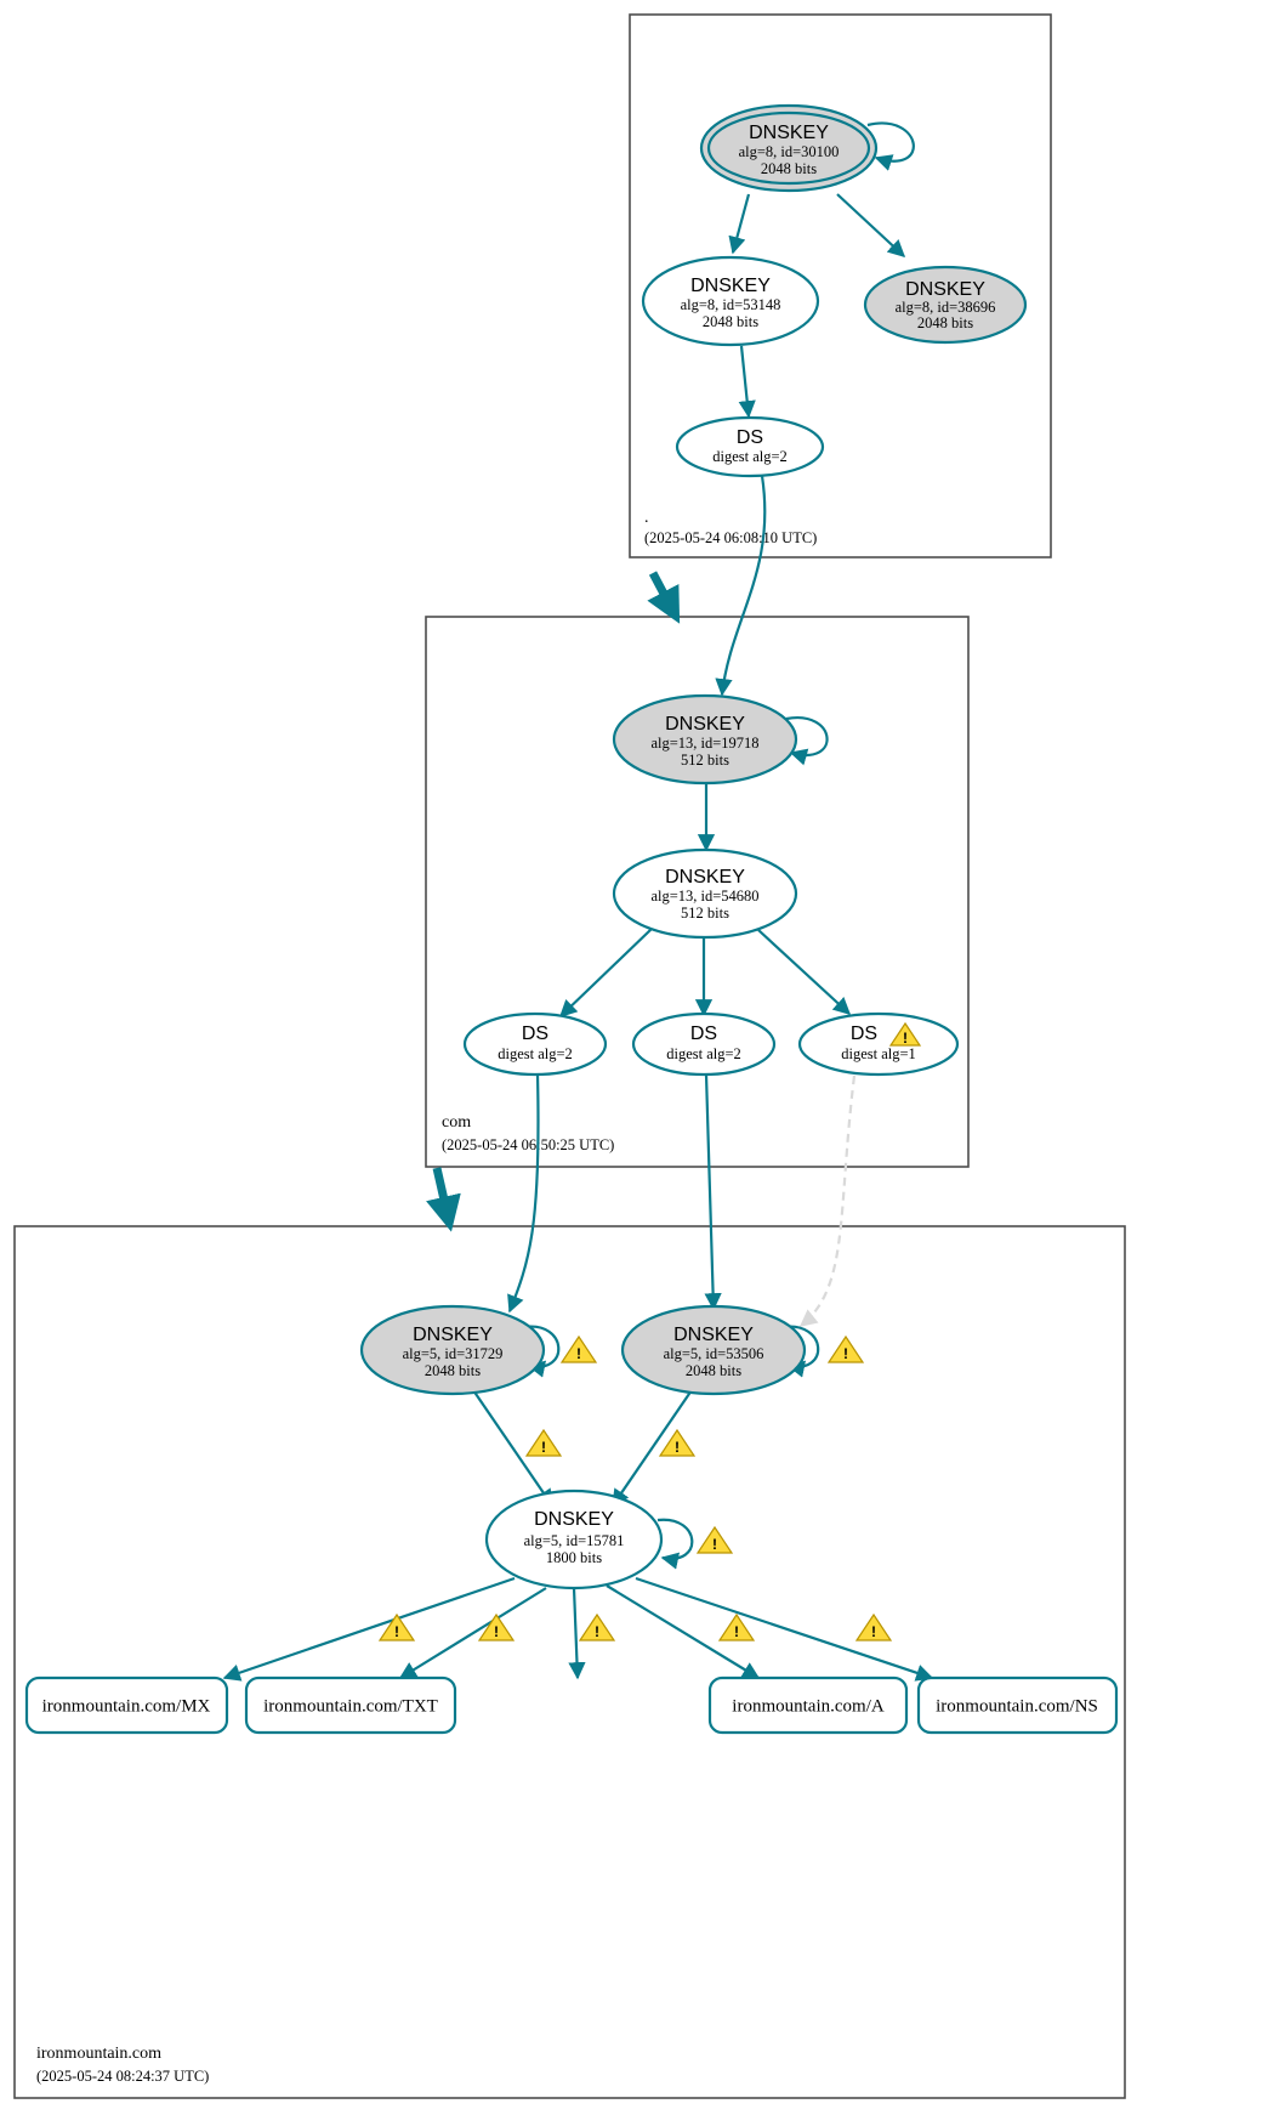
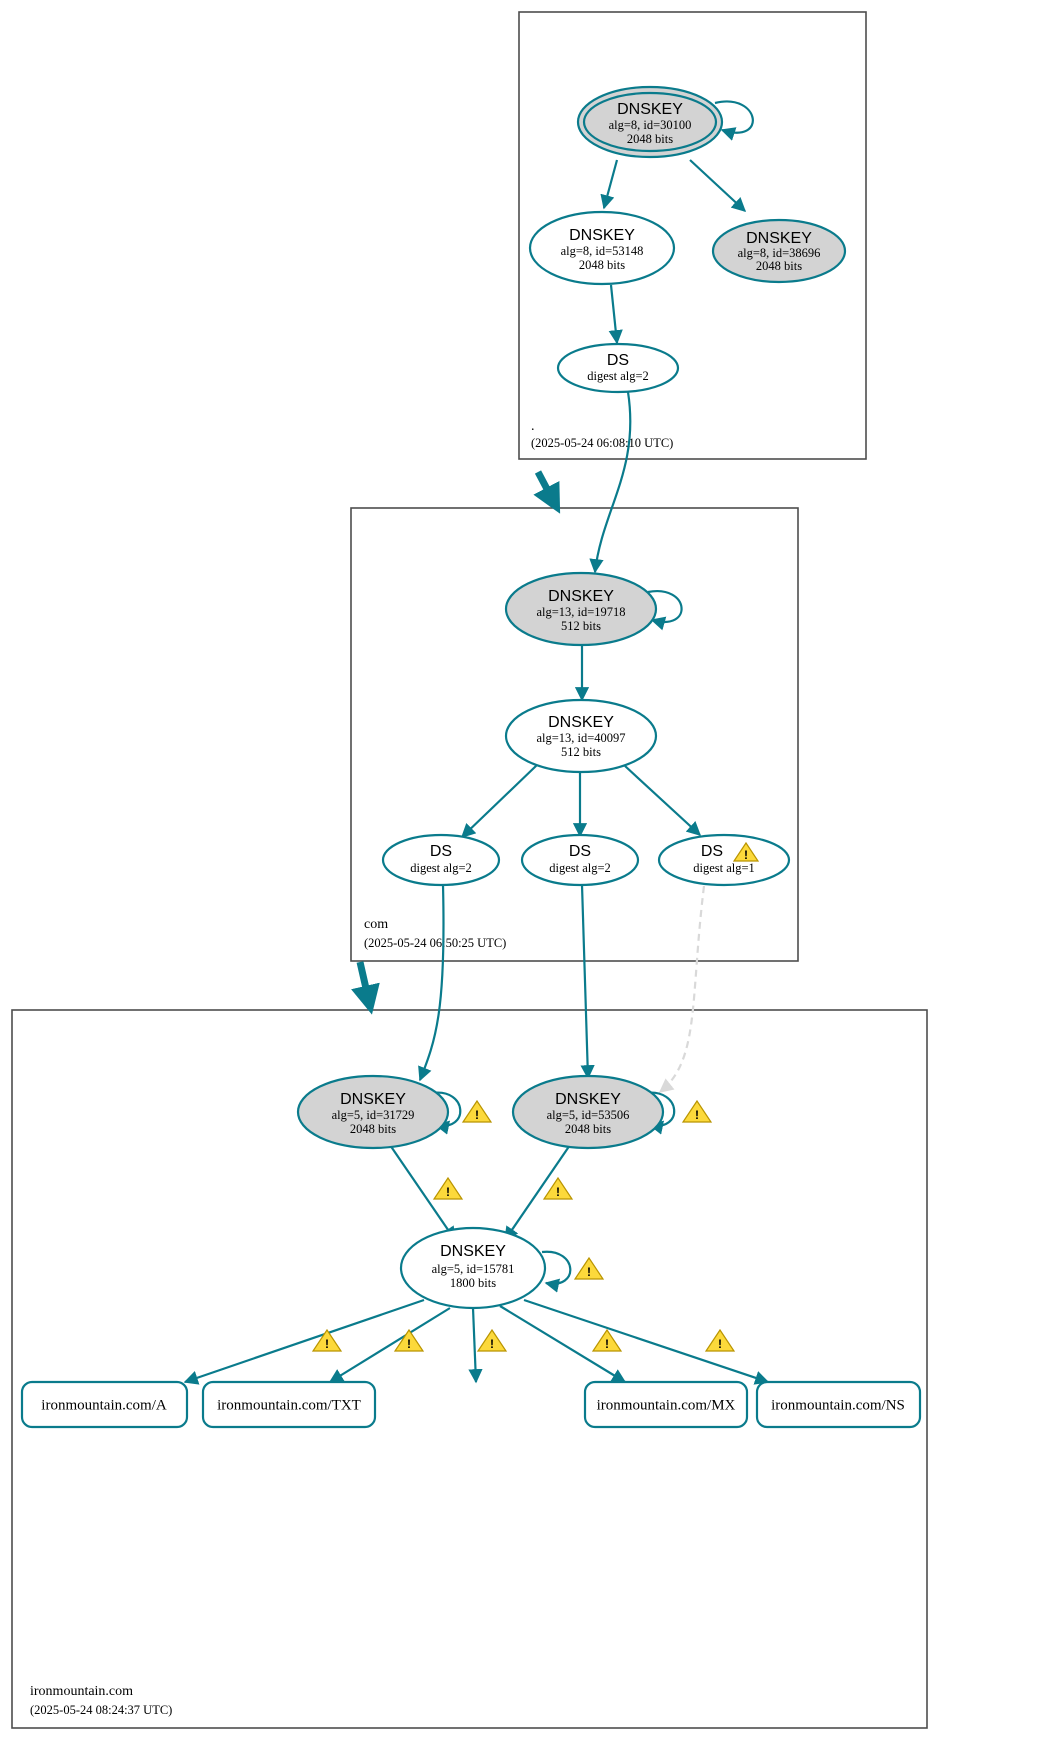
  DNSKEY
  alg=8, id=30100
  2048 bits
  DNSKEY
  alg=8, id=53148
  2048 bits
  DNSKEY
  alg=8, id=38696
  2048 bits
  DS
  digest alg=2
  .
  (2025-05-24 06:08:10 UTC)
  DNSKEY
  alg=13, id=19718
  512 bits
  DNSKEY
- alg=13, id=54680
+ alg=13, id=40097
  512 bits
  DS
  digest alg=2
  DS
  digest alg=2
  DS
  digest alg=1
  !
  com
  (2025-05-24 0650:25 UTC)
  DNSKEY
  alg=5, id=31729
  2048 bits
  !
  DNSKEY
  alg=5, id=53506
  2048 bits
  !
  !
  !
  DNSKEY
  alg=5, id=15781
  1800 bits
  !
  !
  !
  !
  !
  !
- ironmountain.com/MX
+ ironmountain.com/A
  ironmountain.com/TXT
- ironmountain.com/A
+ ironmountain.com/MX
  ironmountain.com/NS
  ironmountain.com
  (2025-05-24 08:24:37 UTC)
